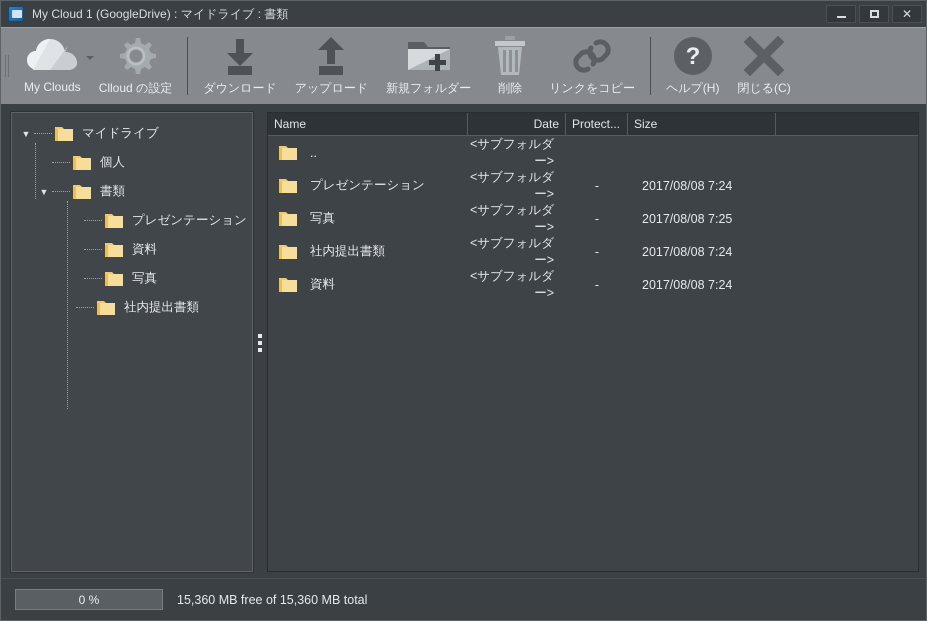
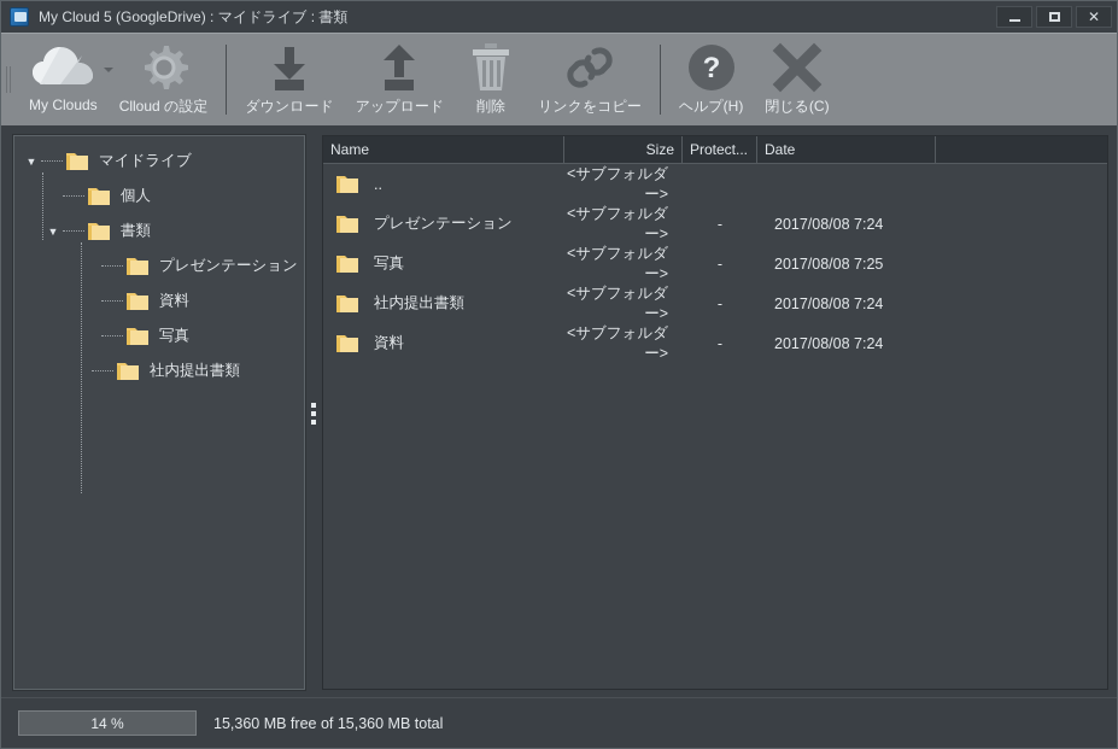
- My Cloud 1 (GoogleDrive) : マイドライブ : 書類
+ My Cloud 5 (GoogleDrive) : マイドライブ : 書類
  ✕
  My Clouds
  Clloud の設定
  ダウンロード
  アップロード
- 新規フォルダー
  削除
  リンクをコピー
  ?
  ヘルプ(H)
  閉じる(C)
  ▼
  マイドライブ
  個人
  ▼
  書類
  プレゼンテーション
  資料
  写真
  社内提出書類
  Name
- Date
+ Size
  Protect...
- Size
+ Date
  ..
  <サブフォルダー>
  プレゼンテーション
  <サブフォルダー>
  -
  2017/08/08 7:24
  写真
  <サブフォルダー>
  -
  2017/08/08 7:25
  社内提出書類
  <サブフォルダー>
  -
  2017/08/08 7:24
  資料
  <サブフォルダー>
  -
  2017/08/08 7:24
- 0 %
+ 14 %
  15,360 MB free of 15,360 MB total
